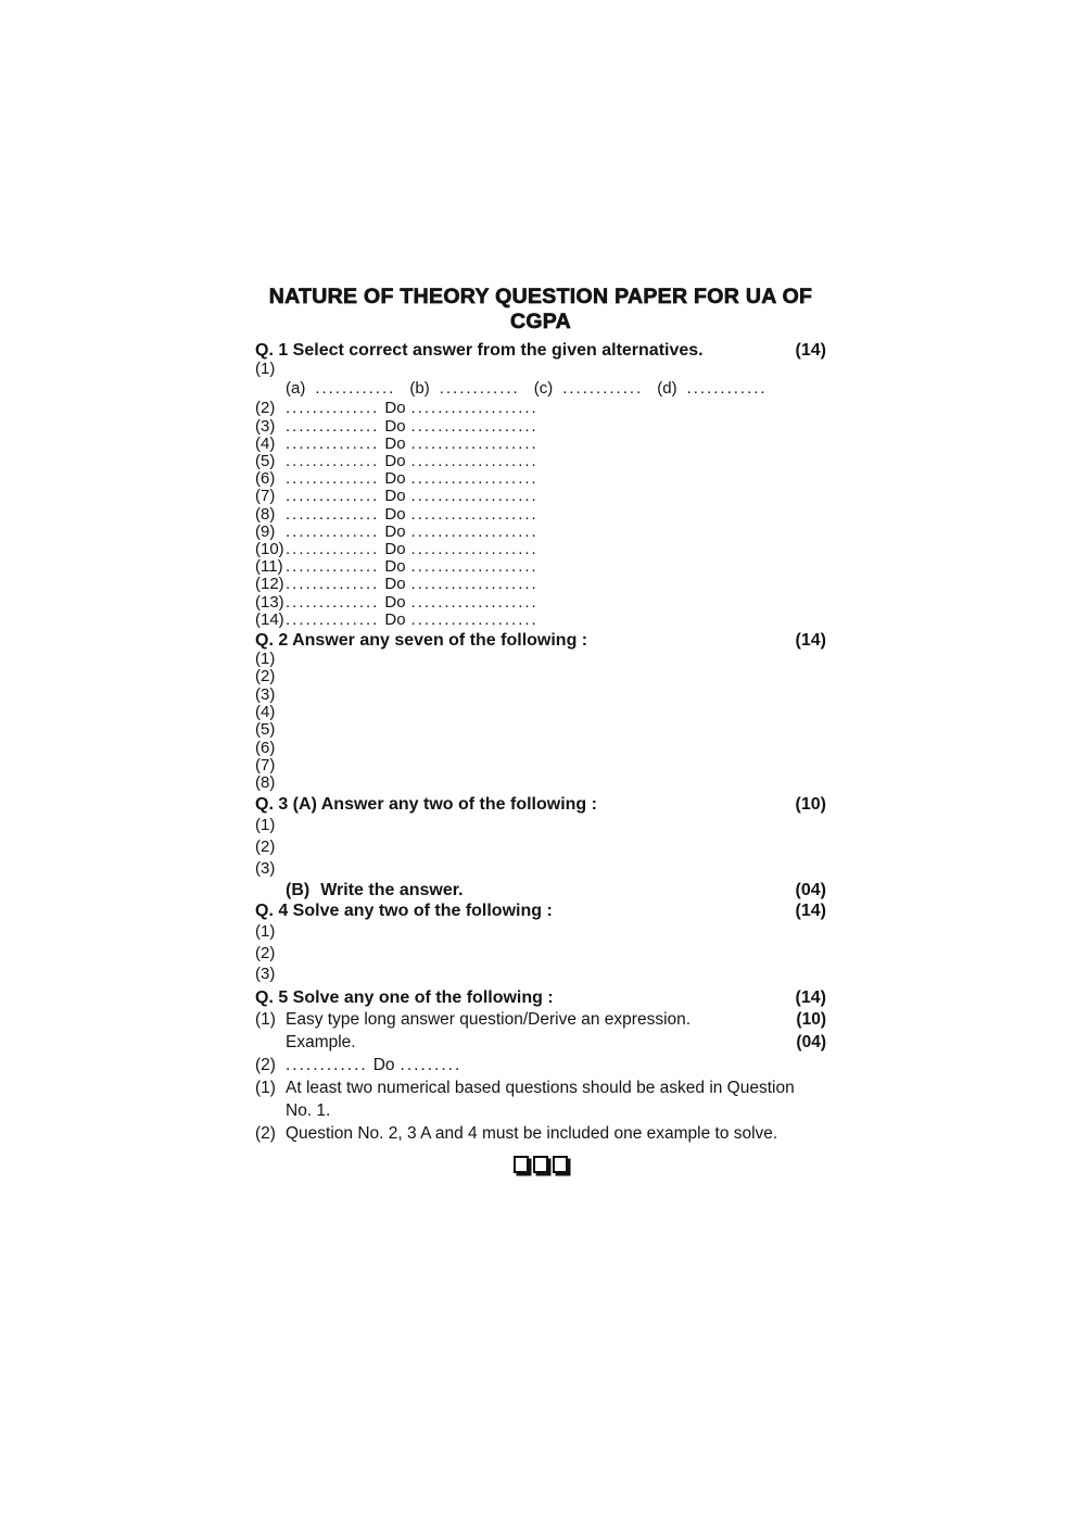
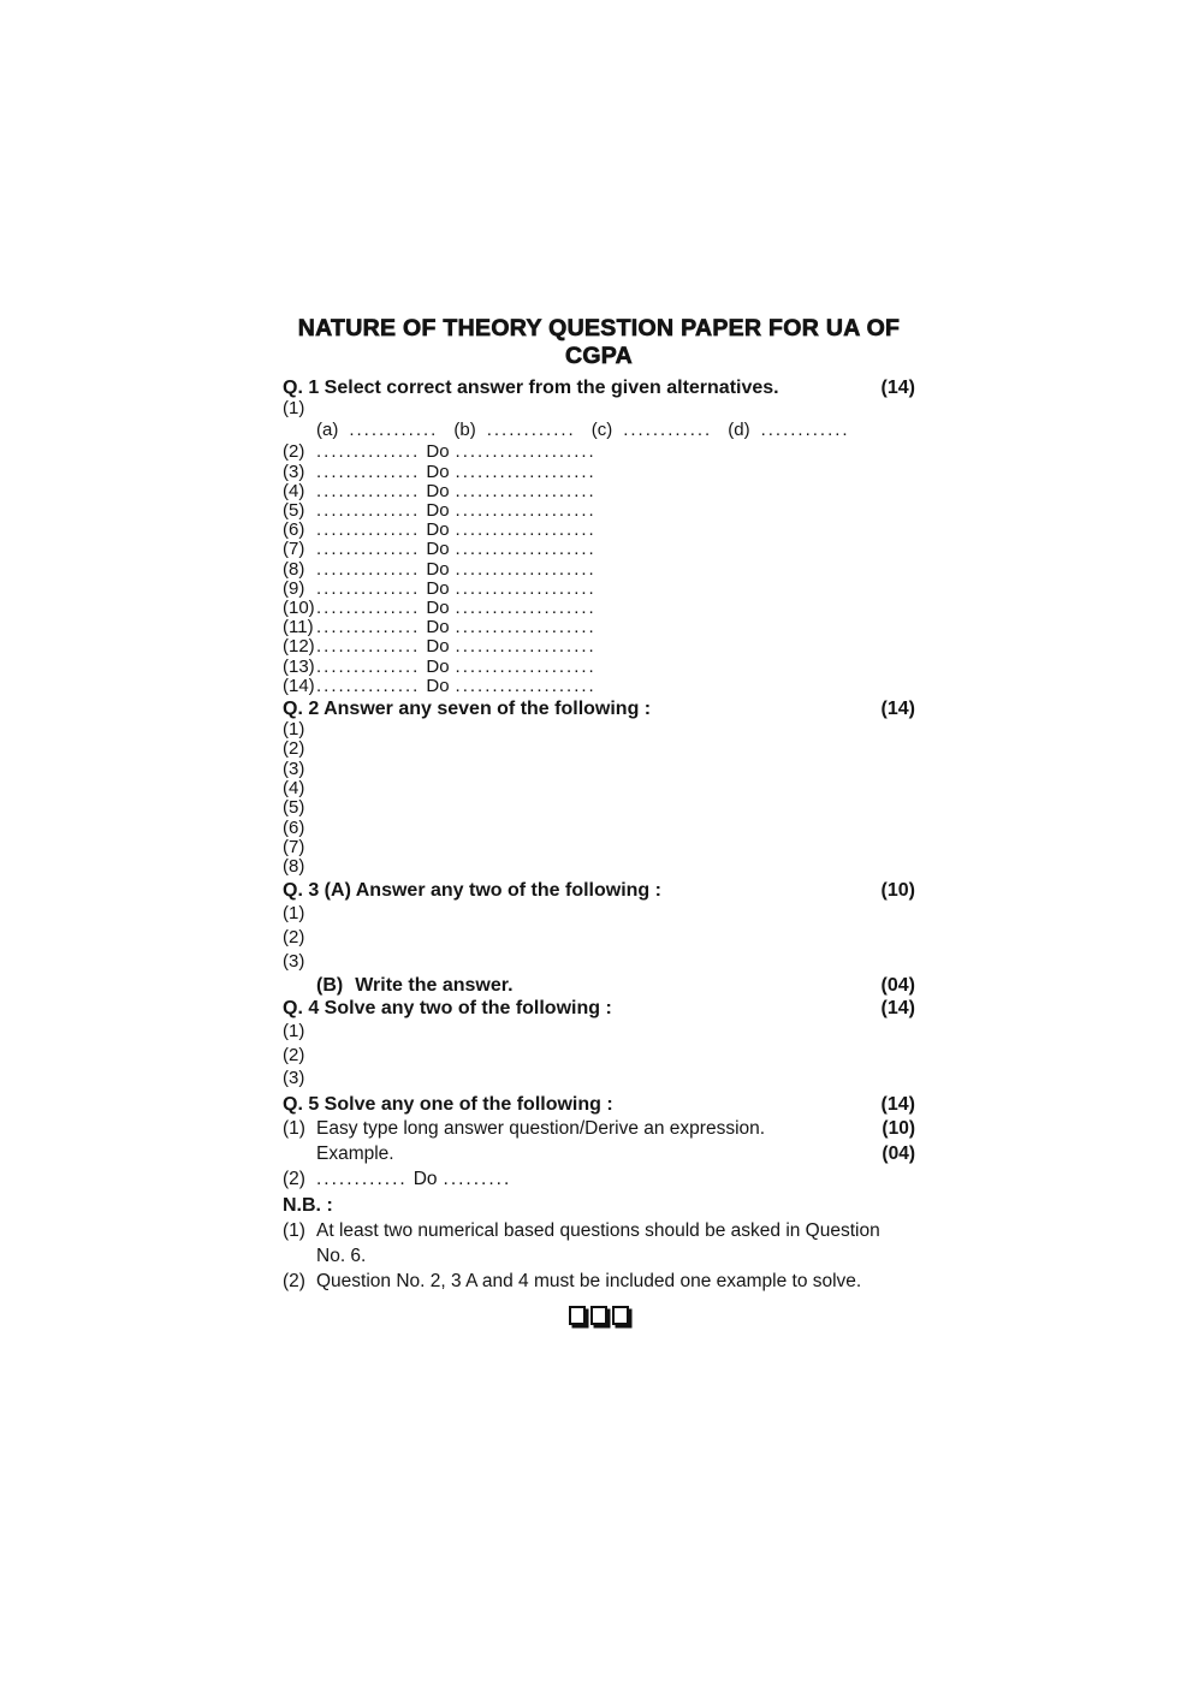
  NATURE OF THEORY QUESTION PAPER FOR UA OF CGPA
  Q. 1 Select correct answer from the given alternatives.
  (14)
  (1)
  (a)
  ............
  (b)
  ............
  (c)
  ............
  (d)
  ............
  (2)
  ..............
  Do
  ...................
  (3)
  ..............
  Do
  ...................
  (4)
  ..............
  Do
  ...................
  (5)
  ..............
  Do
  ...................
  (6)
  ..............
  Do
  ...................
  (7)
  ..............
  Do
  ...................
  (8)
  ..............
  Do
  ...................
  (9)
  ..............
  Do
  ...................
  (10)
  ..............
  Do
  ...................
  (11)
  ..............
  Do
  ...................
  (12)
  ..............
  Do
  ...................
  (13)
  ..............
  Do
  ...................
  (14)
  ..............
  Do
  ...................
  Q. 2 Answer any seven of the following :
  (14)
  (1)
  (2)
  (3)
  (4)
  (5)
  (6)
  (7)
  (8)
  Q. 3 (A) Answer any two of the following :
  (10)
  (1)
  (2)
  (3)
  (B)
  Write the answer.
  (04)
  Q. 4 Solve any two of the following :
  (14)
  (1)
  (2)
  (3)
  Q. 5 Solve any one of the following :
  (14)
  (1)
  Easy type long answer question/Derive an expression.
  (10)
  Example.
  (04)
  (2)
  ............
  Do
  .........
+ N.B. :
  (1)
- At least two numerical based questions should be asked in Question No. 1.
+ At least two numerical based questions should be asked in Question No. 6.
  (2)
  Question No. 2, 3 A and 4 must be included one example to solve.
